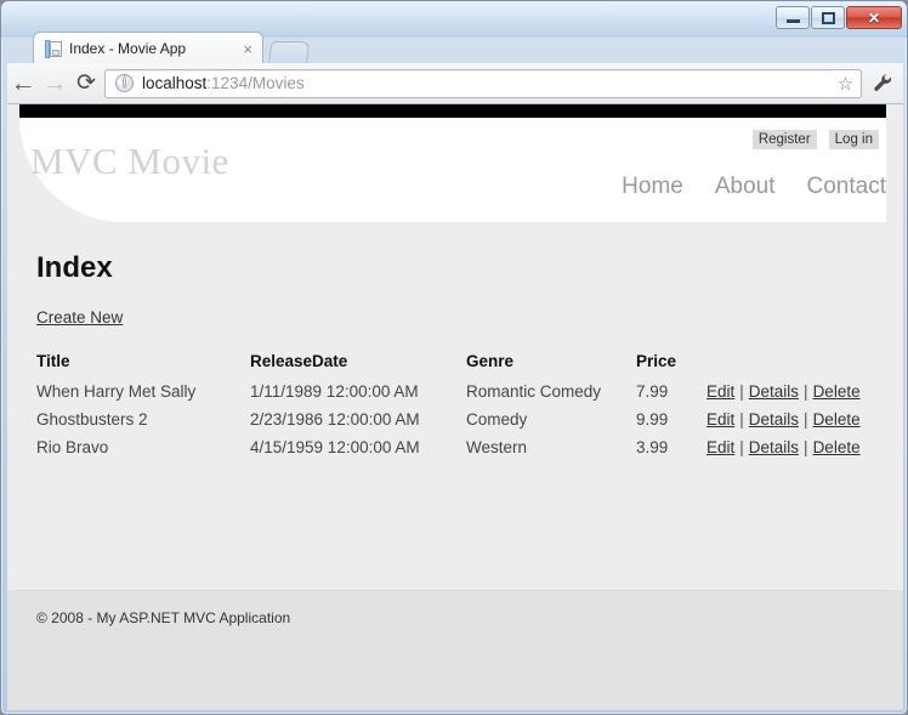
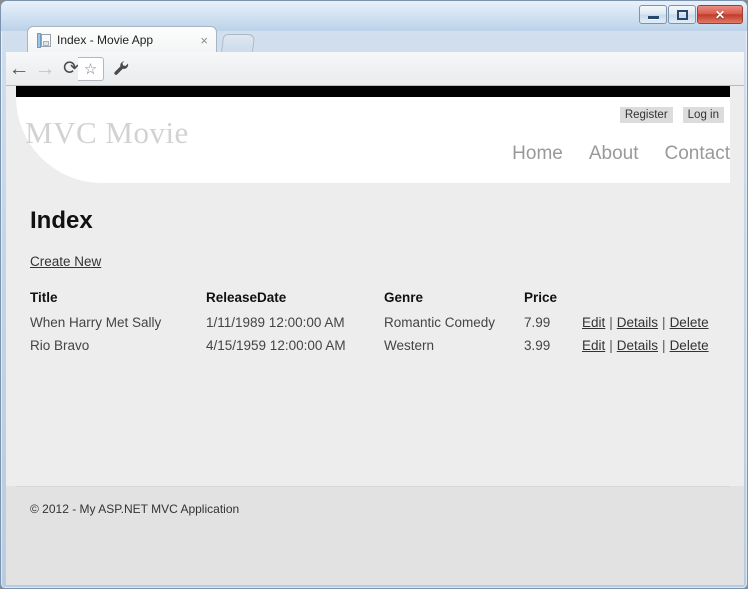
  ✕
  Index - Movie App
  ×
  ←
  →
  ⟳
- localhost:1234/Movies
  ☆
  MVC Movie
  Register
  Log in
  Home
  About
  Contact
  Index
  Create New
  Title	ReleaseDate	Genre	Price
  When Harry Met Sally	1/11/1989 12:00:00 AM	Romantic Comedy	7.99	Edit | Details | Delete
- Ghostbusters 2	2/23/1986 12:00:00 AM	Comedy	9.99	Edit | Details | Delete
  Rio Bravo	4/15/1959 12:00:00 AM	Western	3.99	Edit | Details | Delete
- © 2008 - My ASP.NET MVC Application
+ © 2012 - My ASP.NET MVC Application
